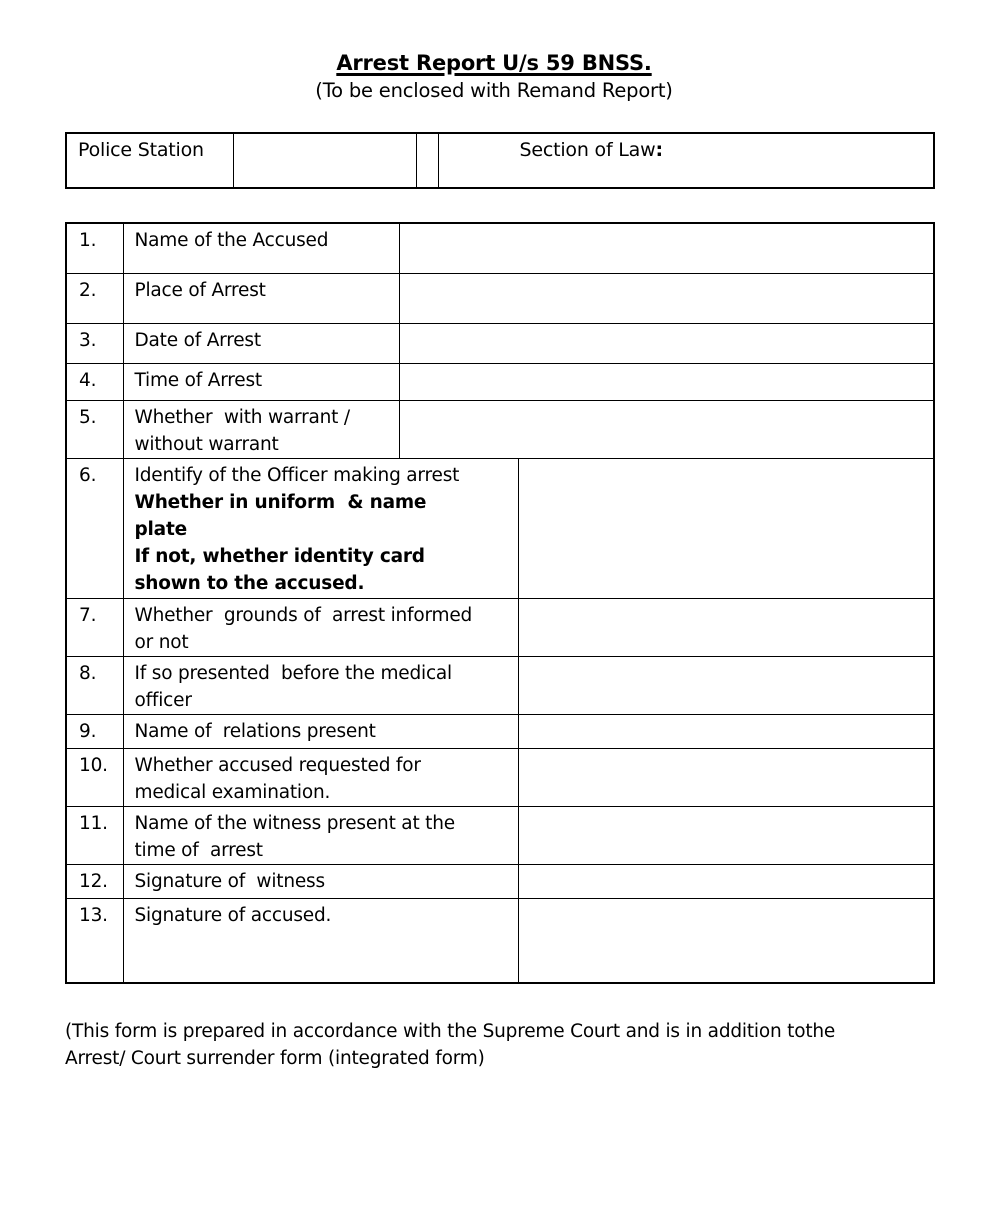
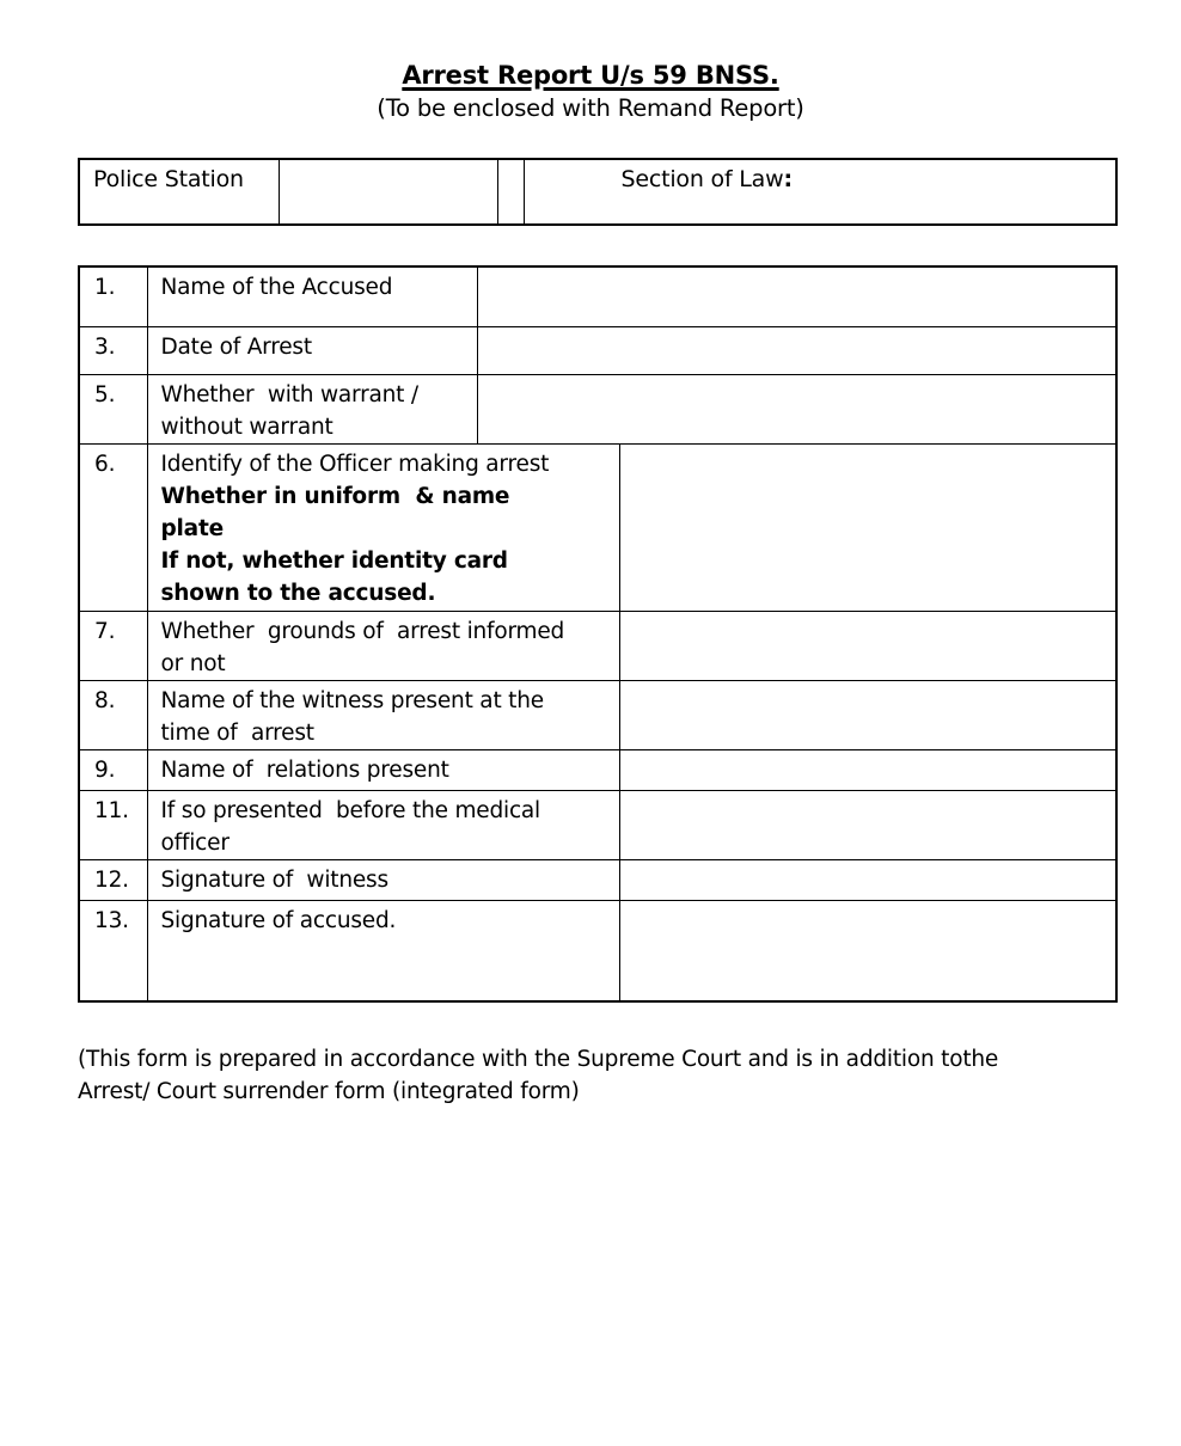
  Arrest Report U/s 59 BNSS.
  (To be enclosed with Remand Report)
  Police Station			Section of Law:
  1.	Name of the Accused
- 2.	Place of Arrest
  3.	Date of Arrest
- 4.	Time of Arrest
  5.	Whether with warrant / without warrant
  6.	Identify of the Officer making arrestWhether in uniform & name plate If not, whether identity card shown to the accused.
  7.	Whether grounds of arrest informed or not
- 8.	If so presented before the medical officer
+ 8.	Name of the witness present at the time of arrest
  9.	Name of relations present
- 10.	Whether accused requested for medical examination.
- 11.	Name of the witness present at the time of arrest
+ 11.	If so presented before the medical officer
  12.	Signature of witness
  13.	Signature of accused.
  (This form is prepared in accordance with the Supreme Court and is in addition tothe
  Arrest/ Court surrender form (integrated form)
